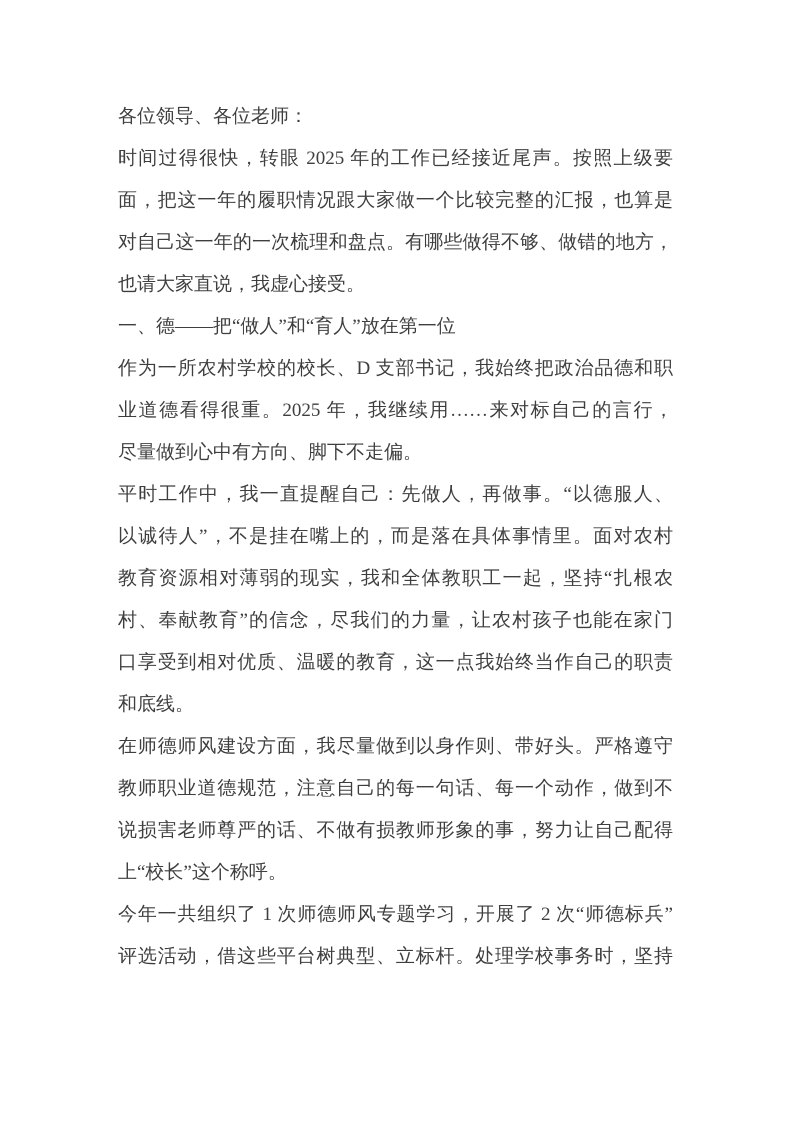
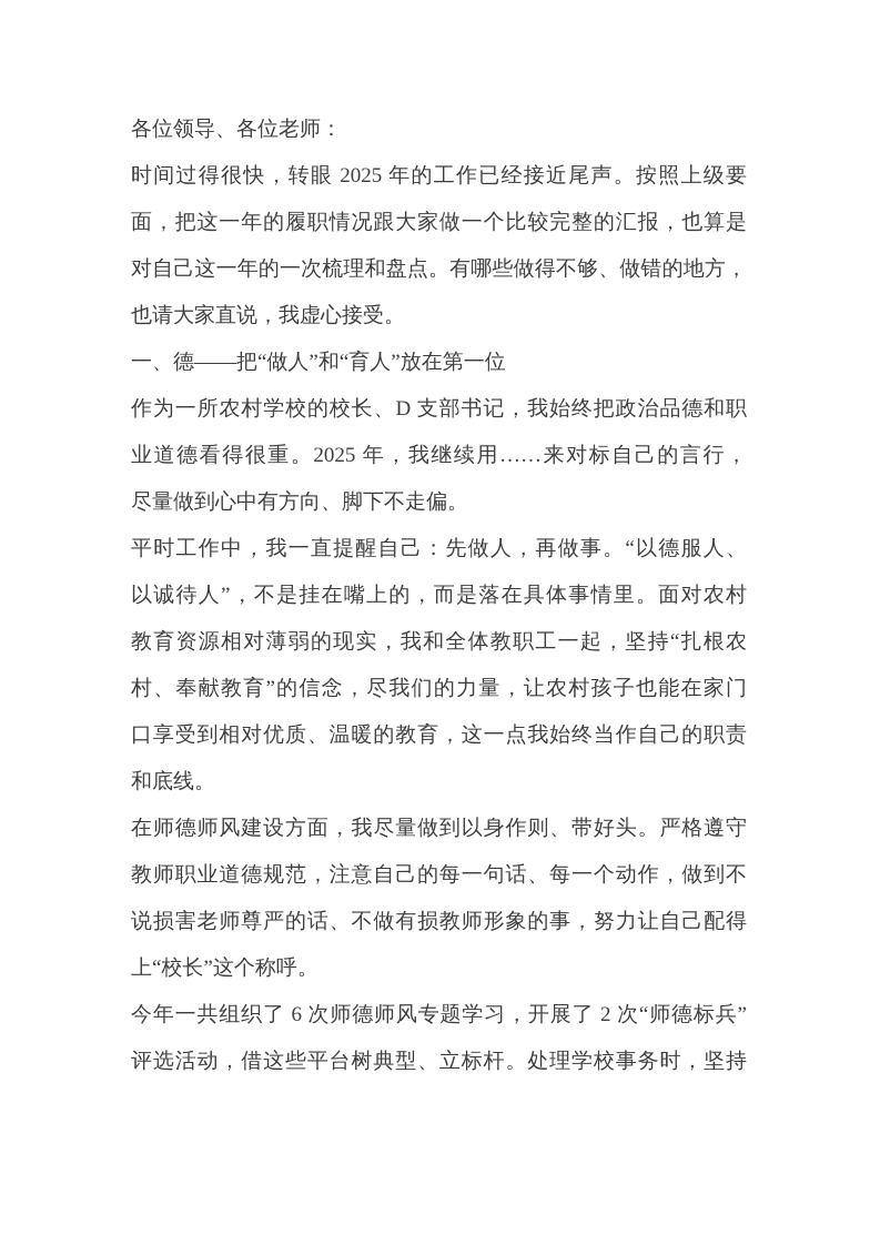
  各位领导、各位老师：
  时间过得很快，转眼 2025 年的工作已经接近尾声。按照上级要
  面，把这一年的履职情况跟大家做一个比较完整的汇报，也算是
  对自己这一年的一次梳理和盘点。有哪些做得不够、做错的地方，
  也请大家直说，我虚心接受。
  一、德——把“做人”和“育人”放在第一位
  作为一所农村学校的校长、D 支部书记，我始终把政治品德和职
  业道德看得很重。2025 年，我继续用……来对标自己的言行，
  尽量做到心中有方向、脚下不走偏。
  平时工作中，我一直提醒自己：先做人，再做事。“以德服人、
  以诚待人”，不是挂在嘴上的，而是落在具体事情里。面对农村
  教育资源相对薄弱的现实，我和全体教职工一起，坚持“扎根农
  村、奉献教育”的信念，尽我们的力量，让农村孩子也能在家门
  口享受到相对优质、温暖的教育，这一点我始终当作自己的职责
  和底线。
  在师德师风建设方面，我尽量做到以身作则、带好头。严格遵守
  教师职业道德规范，注意自己的每一句话、每一个动作，做到不
  说损害老师尊严的话、不做有损教师形象的事，努力让自己配得
  上“校长”这个称呼。
- 今年一共组织了 1 次师德师风专题学习，开展了 2 次“师德标兵”
+ 今年一共组织了 6 次师德师风专题学习，开展了 2 次“师德标兵”
  评选活动，借这些平台树典型、立标杆。处理学校事务时，坚持
